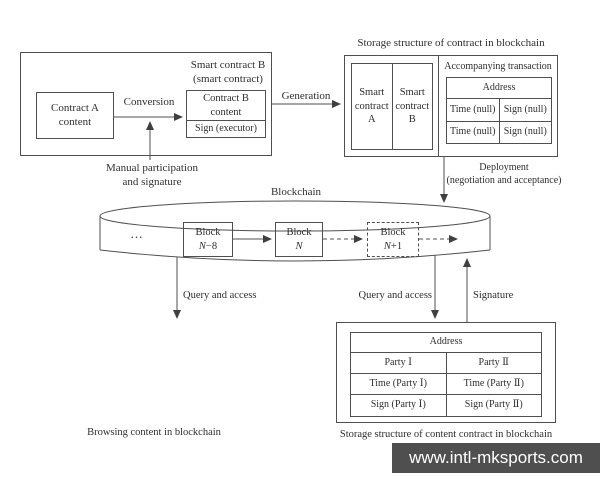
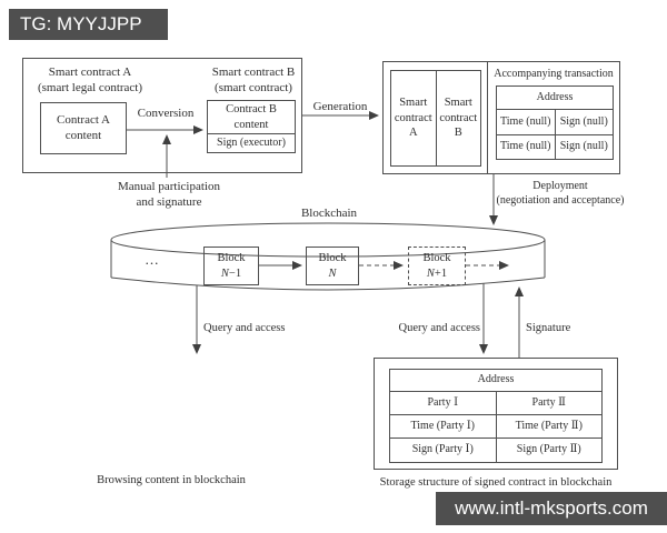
+ TG: MYYJJPP
+ Smart contract A
+ (smart legal contract)
  Contract A
  content
  Conversion
  Smart contract B
  (smart contract)
  Contract B
  content
  Sign (executor)
  Manual participation
  and signature
  Generation
- Storage structure of contract in blockchain
  Smart
  contract
  A
  Smart
  contract
  B
  Accompanying transaction
  Address
  Time (null)
  Sign (null)
  Time (null)
  Sign (null)
  Deployment
  (negotiation and acceptance)
  Blockchain
  ...
  Block
- N−8
+ N−1
  Block
  N
  Block
  N+1
  Query and access
  Query and access
  Signature
  Browsing content in blockchain
  Address
  Party Ⅰ
  Party Ⅱ
  Time (Party Ⅰ)
  Time (Party Ⅱ)
  Sign (Party Ⅰ)
  Sign (Party Ⅱ)
- Storage structure of content contract in blockchain
+ Storage structure of signed contract in blockchain
  www.intl-mksports.com
